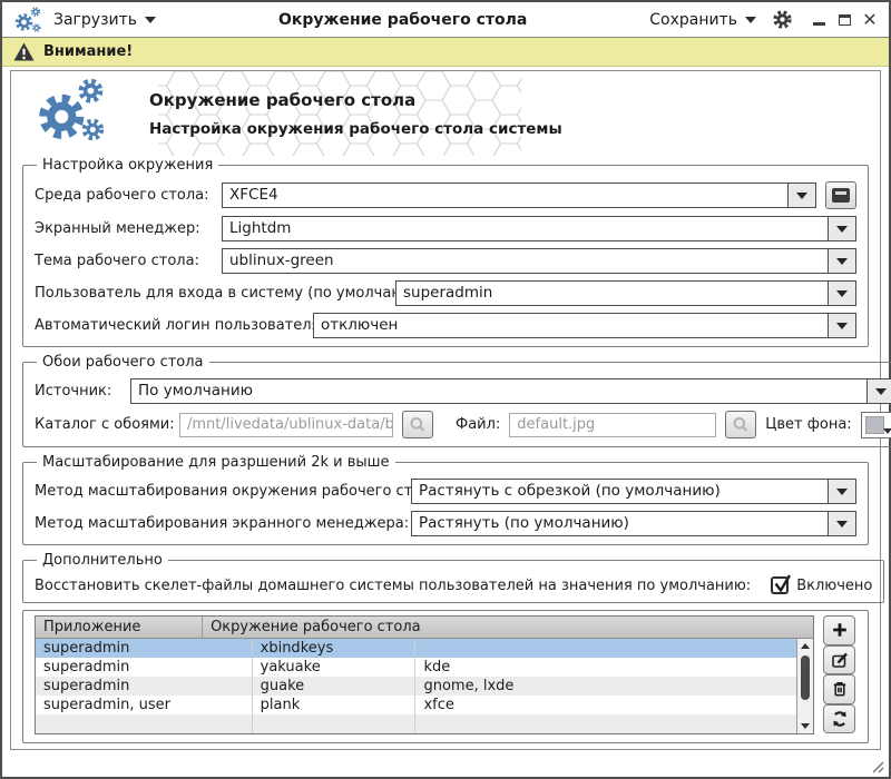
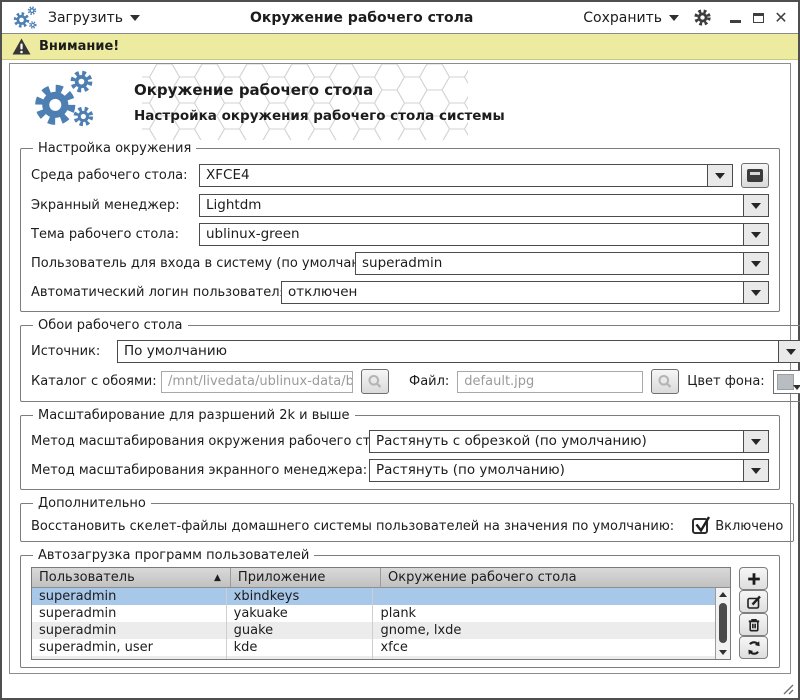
  Загрузить
  Окружение рабочего стола
  Сохранить
  ✕
  Внимание!
  Окружение рабочего стола
  Настройка окружения рабочего стола системы
  Настройка окружения
  Среда рабочего стола:
  XFCE4
  Экранный менеджер:
  Lightdm
  Тема рабочего стола:
  ublinux-green
  Пользователь для входа в систему (по умолча
  superadmin
  Автоматический логин пользовател
  отключен
  Обои рабочего стола
  Источник:
  По умолчанию
  Каталог с обоями:
  /mnt/livedata/ublinux-data/b
  Файл:
  default.jpg
  Цвет фона:
  Масштабирование для разршений 2k и выше
  Метод масштабирования окружения рабочего ст
  Растянуть с обрезкой (по умолчанию)
  Метод масштабирования экранного менеджера:
  Растянуть (по умолчанию)
  Дополнительно
  Восстановить скелет-файлы домашнего системы пользователей на значения по умолчанию:
  Включено
+ Автозагрузка программ пользователей
+ Пользователь
+ ▲
  Приложение
  Окружение рабочего стола
  superadmin
  xbindkeys
  superadmin
  yakuake
- kde
+ plank
  superadmin
  guake
  gnome, lxde
  superadmin, user
- plank
+ kde
  xfce
